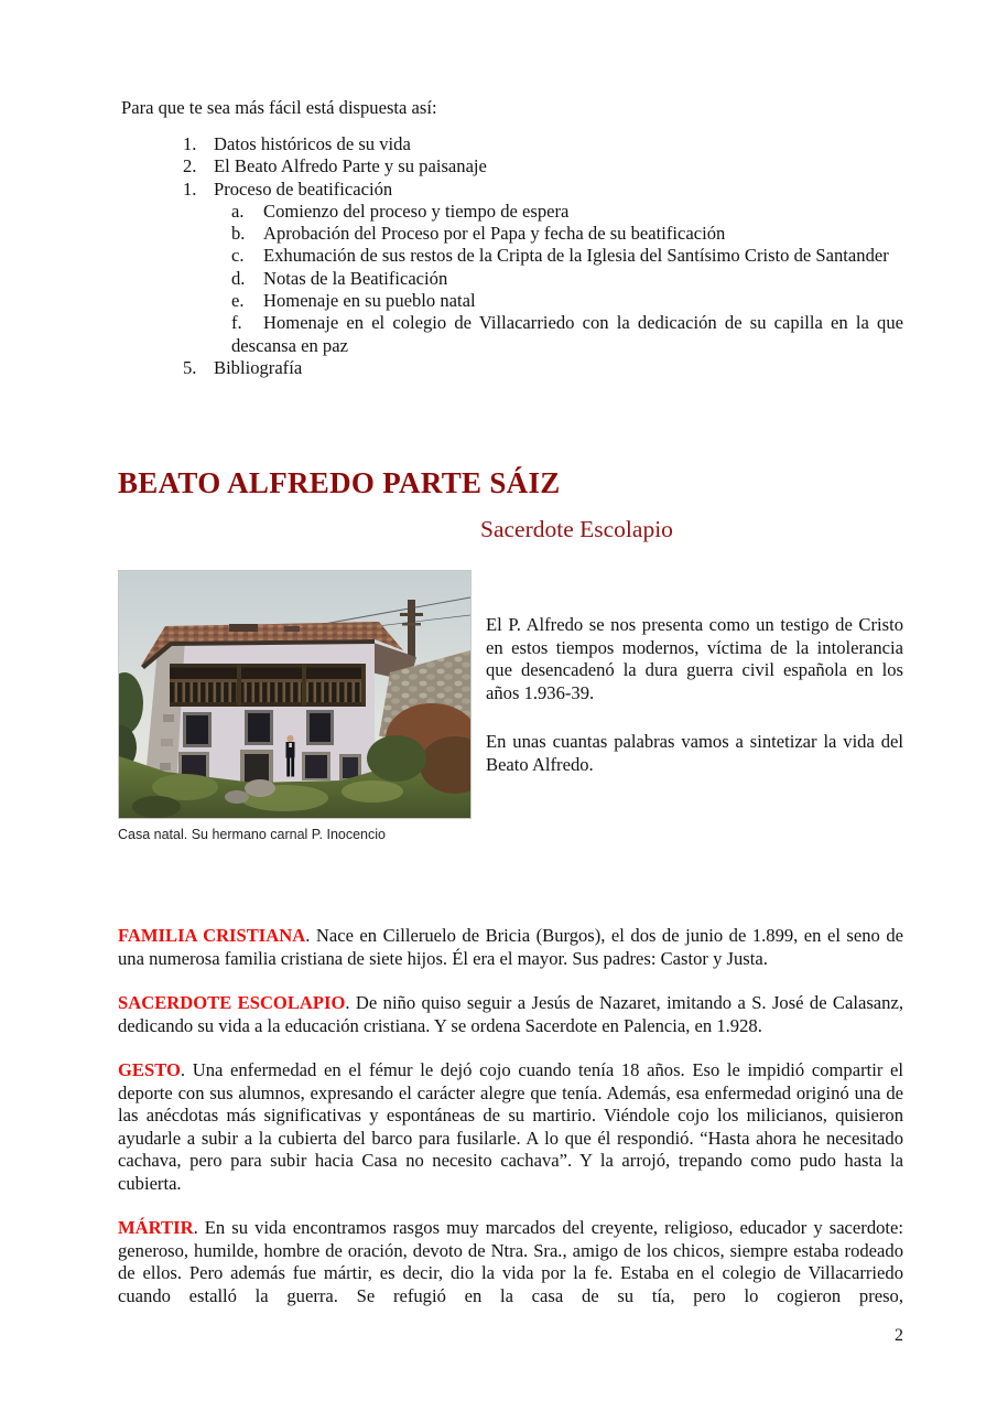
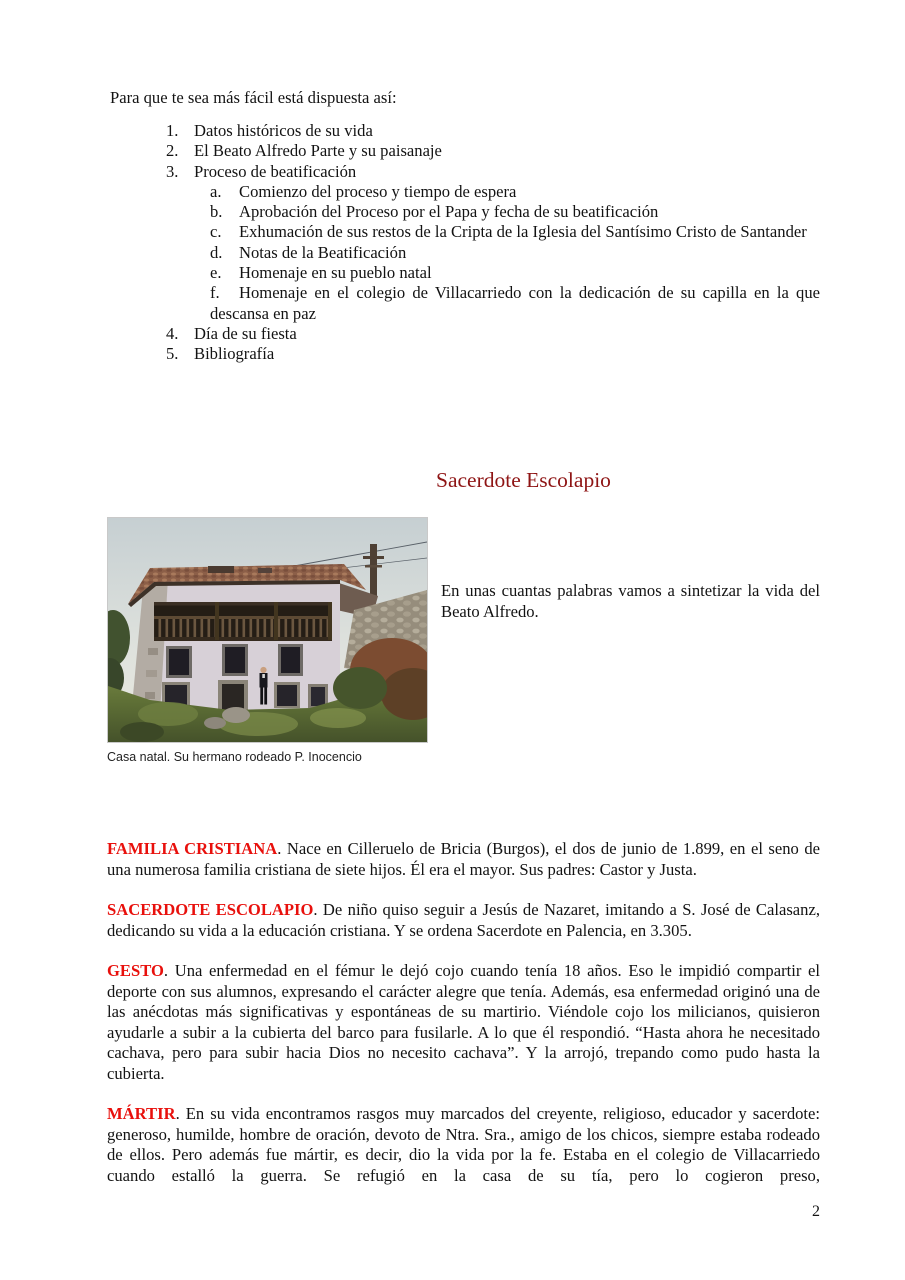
  Para que te sea más fácil está dispuesta así:
  1. Datos históricos de su vida
  2. El Beato Alfredo Parte y su paisanaje
- 1. Proceso de beatificación
+ 3. Proceso de beatificación
  a. Comienzo del proceso y tiempo de espera
  b. Aprobación del Proceso por el Papa y fecha de su beatificación
  c. Exhumación de sus restos de la Cripta de la Iglesia del Santísimo Cristo de Santander
  d. Notas de la Beatificación
  e. Homenaje en su pueblo natal
  f. Homenaje en el colegio de Villacarriedo con la dedicación de su capilla en la que descansa en paz
+ 4. Día de su fiesta
  5. Bibliografía
- BEATO ALFREDO PARTE SÁIZ
  Sacerdote Escolapio
- Casa natal. Su hermano carnal P. Inocencio
+ Casa natal. Su hermano rodeado P. Inocencio
- El P. Alfredo se nos presenta como un testigo de Cristo en estos tiempos modernos, víctima de la intolerancia que desencadenó la dura guerra civil española en los años 1.936-39.
  En unas cuantas palabras vamos a sintetizar la vida del Beato Alfredo.
  FAMILIA CRISTIANA. Nace en Cilleruelo de Bricia (Burgos), el dos de junio de 1.899, en el seno de una numerosa familia cristiana de siete hijos. Él era el mayor. Sus padres: Castor y Justa.
- SACERDOTE ESCOLAPIO. De niño quiso seguir a Jesús de Nazaret, imitando a S. José de Calasanz, dedicando su vida a la educación cristiana. Y se ordena Sacerdote en Palencia, en 1.928.
+ SACERDOTE ESCOLAPIO. De niño quiso seguir a Jesús de Nazaret, imitando a S. José de Calasanz, dedicando su vida a la educación cristiana. Y se ordena Sacerdote en Palencia, en 3.305.
- GESTO. Una enfermedad en el fémur le dejó cojo cuando tenía 18 años. Eso le impidió compartir el deporte con sus alumnos, expresando el carácter alegre que tenía. Además, esa enfermedad originó una de las anécdotas más significativas y espontáneas de su martirio. Viéndole cojo los milicianos, quisieron ayudarle a subir a la cubierta del barco para fusilarle. A lo que él respondió. “Hasta ahora he necesitado cachava, pero para subir hacia Casa no necesito cachava”. Y la arrojó, trepando como pudo hasta la cubierta.
+ GESTO. Una enfermedad en el fémur le dejó cojo cuando tenía 18 años. Eso le impidió compartir el deporte con sus alumnos, expresando el carácter alegre que tenía. Además, esa enfermedad originó una de las anécdotas más significativas y espontáneas de su martirio. Viéndole cojo los milicianos, quisieron ayudarle a subir a la cubierta del barco para fusilarle. A lo que él respondió. “Hasta ahora he necesitado cachava, pero para subir hacia Dios no necesito cachava”. Y la arrojó, trepando como pudo hasta la cubierta.
  MÁRTIR. En su vida encontramos rasgos muy marcados del creyente, religioso, educador y sacerdote: generoso, humilde, hombre de oración, devoto de Ntra. Sra., amigo de los chicos, siempre estaba rodeado de ellos. Pero además fue mártir, es decir, dio la vida por la fe. Estaba en el colegio de Villacarriedo cuando estalló la guerra. Se refugió en la casa de su tía, pero lo cogieron preso,
  2
